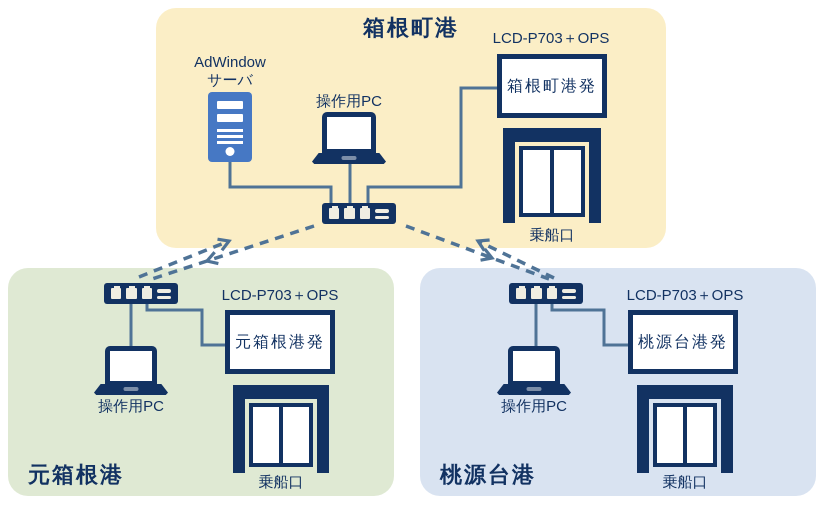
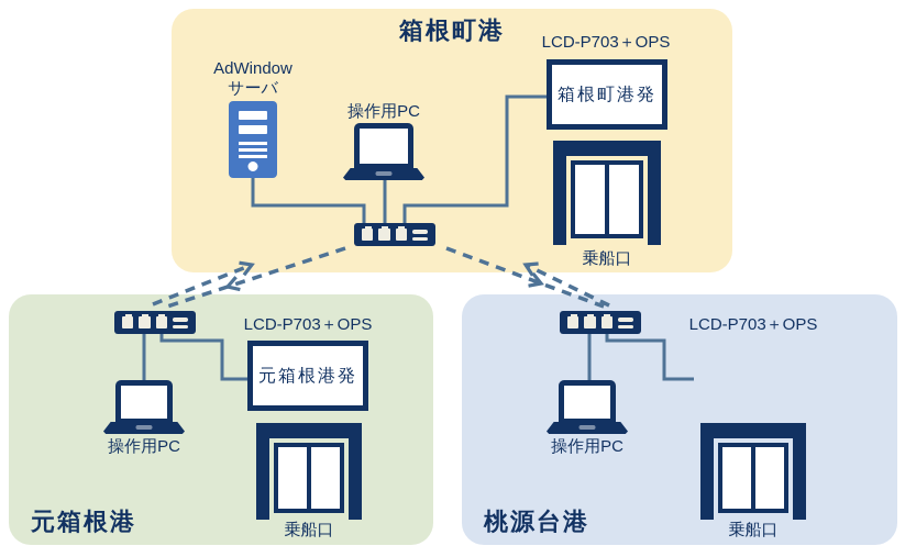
  箱根町港
  AdWindow
  サーバ
  操作用PC
  LCD-P703＋OPS
  箱根町港発
  乗船口
  操作用PC
  LCD-P703＋OPS
  元箱根港発
  乗船口
  元箱根港
  操作用PC
  LCD-P703＋OPS
- 桃源台港発
  乗船口
  桃源台港
